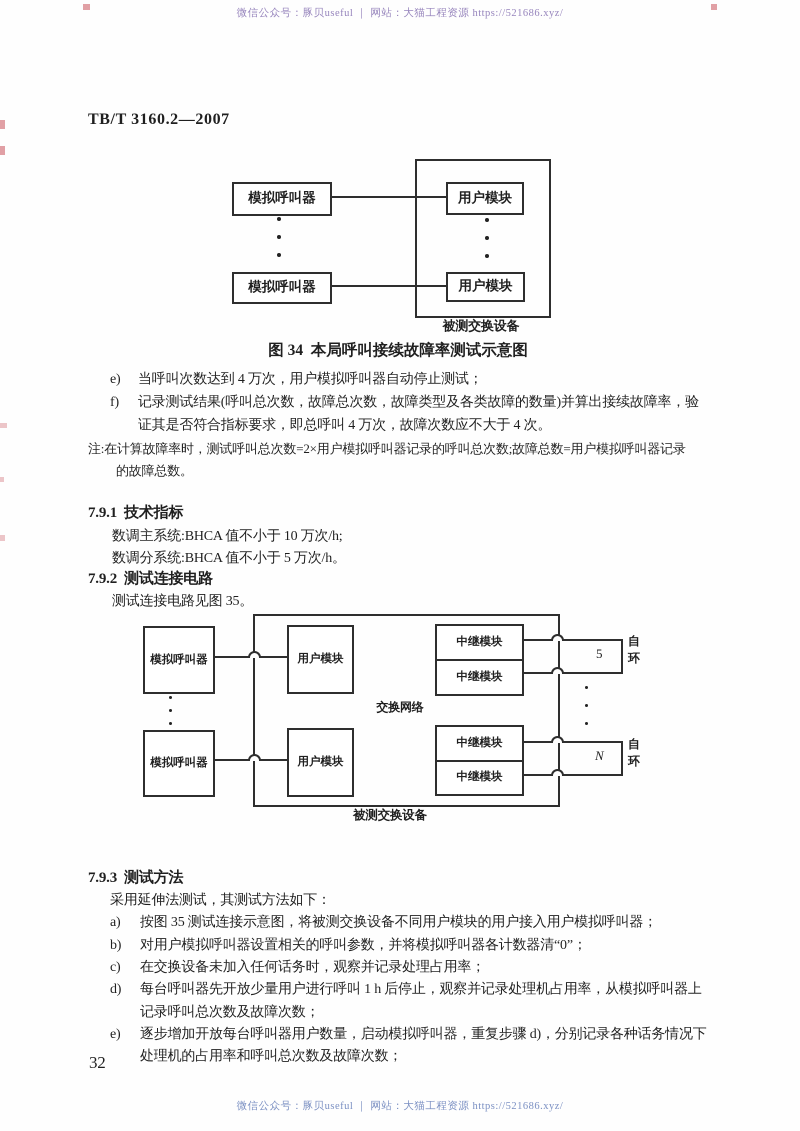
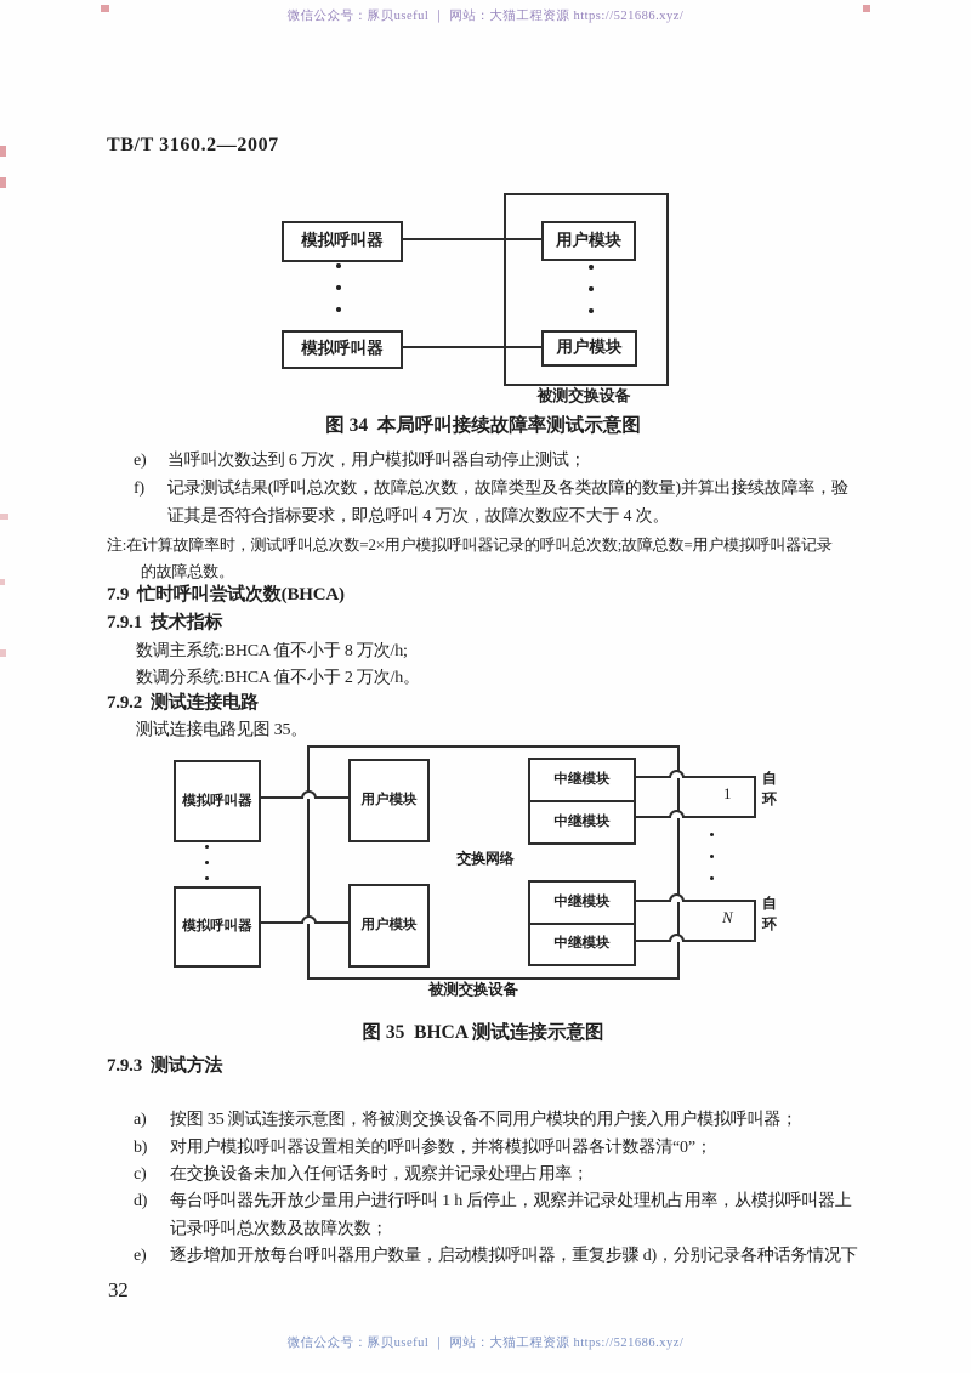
  微信公众号：豚贝useful ｜ 网站：大猫工程资源 https://521686.xyz/
  微信公众号：豚贝useful ｜ 网站：大猫工程资源 https://521686.xyz/
  TB/T 3160.2—2007
  模拟呼叫器
  模拟呼叫器
  用户模块
  用户模块
  被测交换设备
  图 34 本局呼叫接续故障率测试示意图
- e) 当呼叫次数达到 4 万次，用户模拟呼叫器自动停止测试；
+ e) 当呼叫次数达到 6 万次，用户模拟呼叫器自动停止测试；
  f) 记录测试结果(呼叫总次数，故障总次数，故障类型及各类故障的数量)并算出接续故障率，验
  证其是否符合指标要求，即总呼叫 4 万次，故障次数应不大于 4 次。
  注:在计算故障率时，测试呼叫总次数=2×用户模拟呼叫器记录的呼叫总次数;故障总数=用户模拟呼叫器记录
  的故障总数。
+ 7.9 忙时呼叫尝试次数(BHCA)
  7.9.1 技术指标
- 数调主系统:BHCA 值不小于 10 万次/h;
+ 数调主系统:BHCA 值不小于 8 万次/h;
- 数调分系统:BHCA 值不小于 5 万次/h。
+ 数调分系统:BHCA 值不小于 2 万次/h。
  7.9.2 测试连接电路
  测试连接电路见图 35。
  模拟呼叫器
  模拟呼叫器
  用户模块
  用户模块
  中继模块
  中继模块
  中继模块
  中继模块
  交换网络
- 5
+ 1
  N
  自环
  自环
  被测交换设备
+ 图 35 BHCA 测试连接示意图
  7.9.3 测试方法
- 采用延伸法测试，其测试方法如下：
  a) 按图 35 测试连接示意图，将被测交换设备不同用户模块的用户接入用户模拟呼叫器；
  b) 对用户模拟呼叫器设置相关的呼叫参数，并将模拟呼叫器各计数器清“0”；
  c) 在交换设备未加入任何话务时，观察并记录处理占用率；
  d) 每台呼叫器先开放少量用户进行呼叫 1 h 后停止，观察并记录处理机占用率，从模拟呼叫器上
  记录呼叫总次数及故障次数；
  e) 逐步增加开放每台呼叫器用户数量，启动模拟呼叫器，重复步骤 d)，分别记录各种话务情况下
- 处理机的占用率和呼叫总次数及故障次数；
  32
